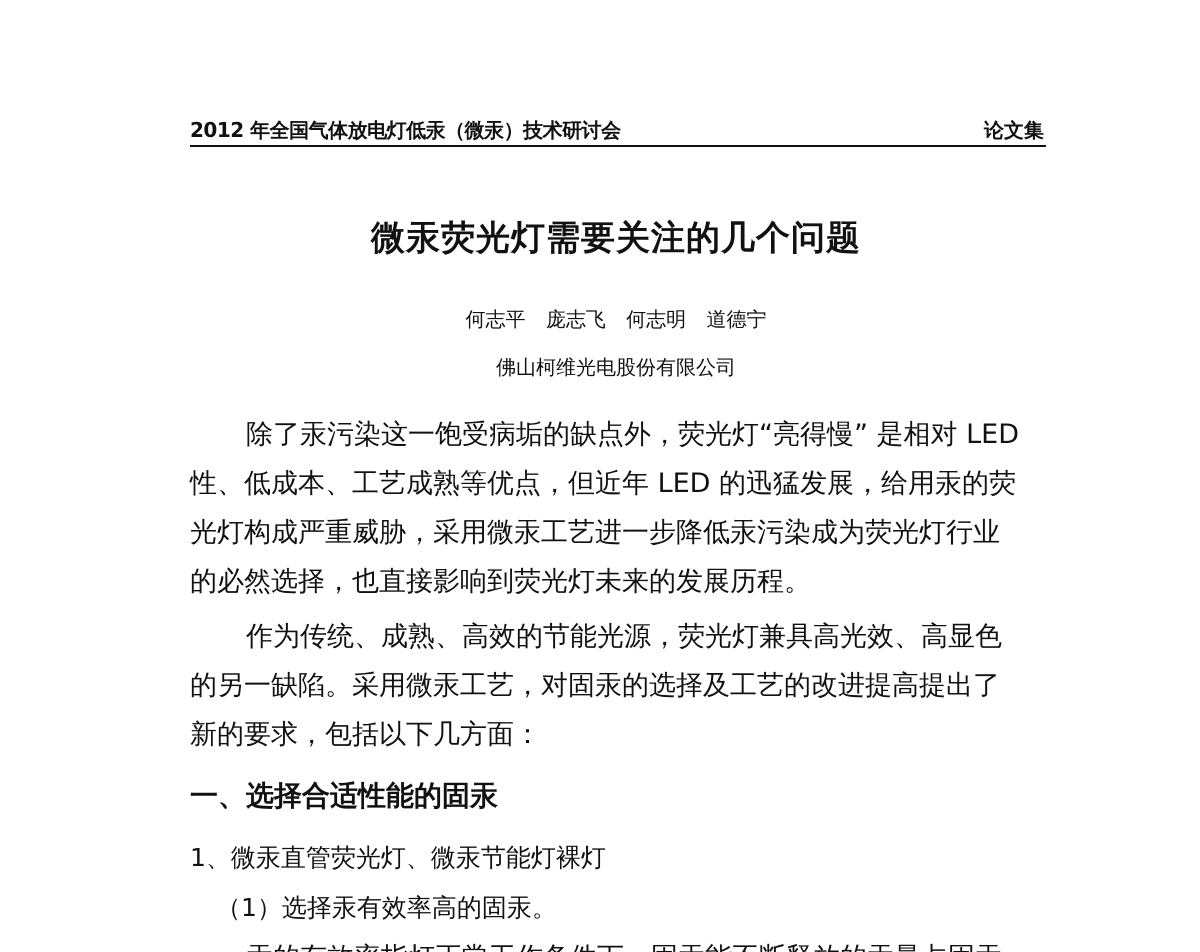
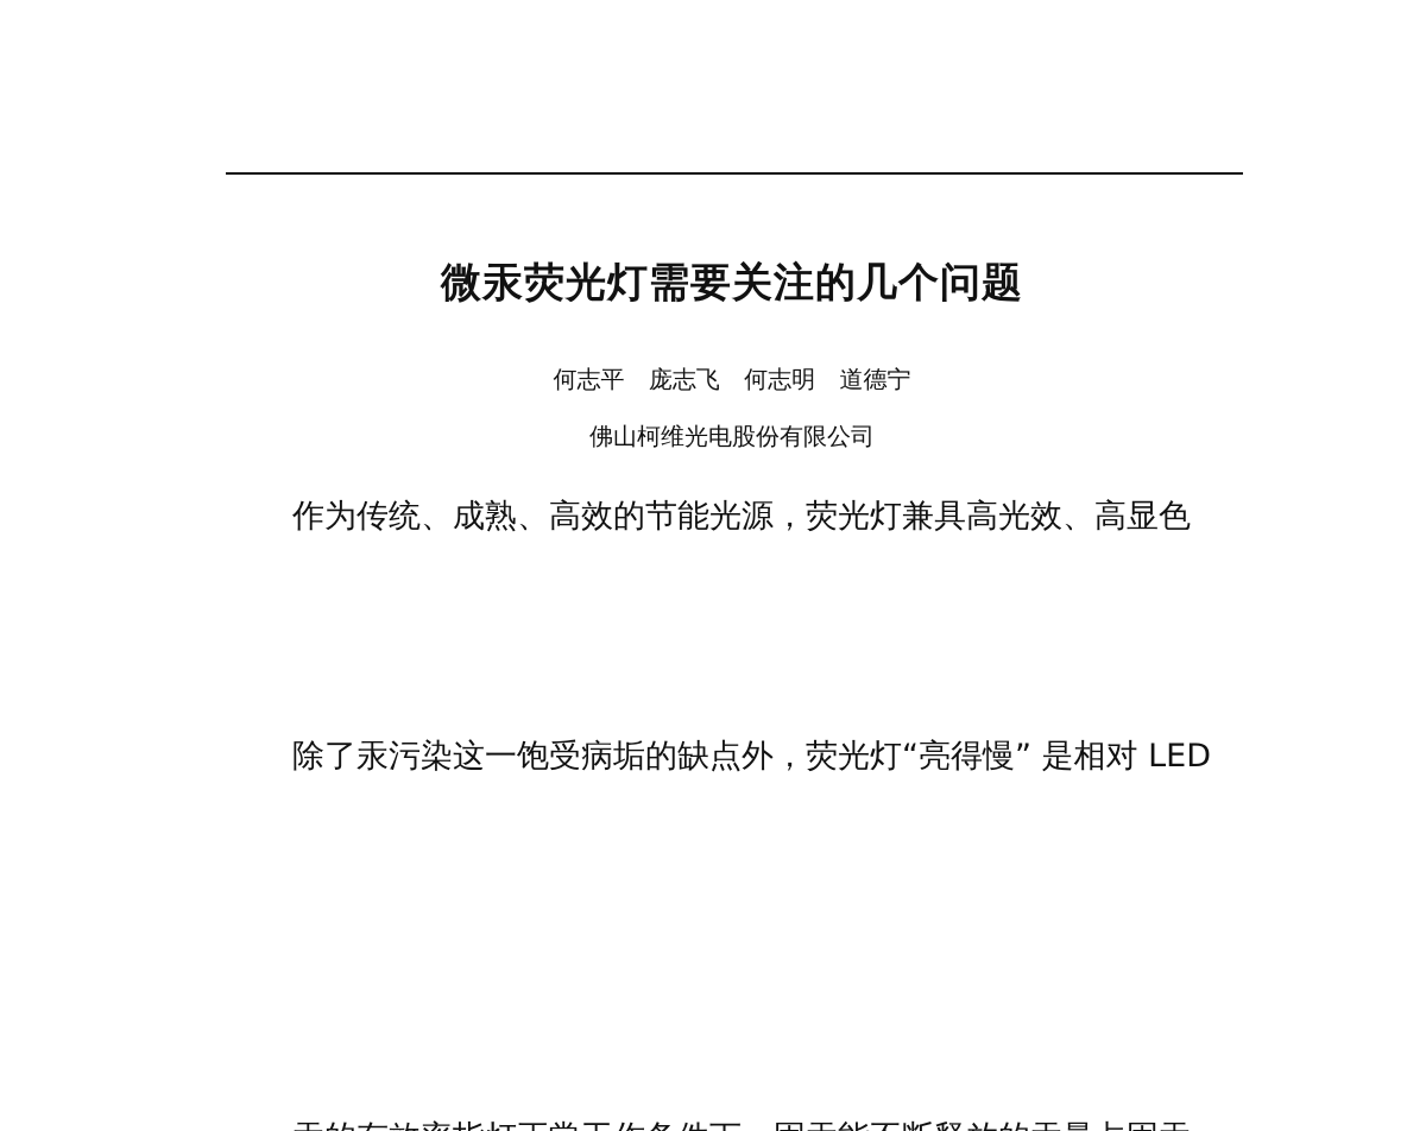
- 2012 年全国气体放电灯低汞（微汞）技术研讨会
- 论文集
  微汞荧光灯需要关注的几个问题
  何志平 庞志飞 何志明 道德宁
  佛山柯维光电股份有限公司
- 除了汞污染这一饱受病垢的缺点外，荧光灯“亮得慢” 是相对 LED
+ 作为传统、成熟、高效的节能光源，荧光灯兼具高光效、高显色
- 性、低成本、工艺成熟等优点，但近年 LED 的迅猛发展，给用汞的荧
- 光灯构成严重威胁，采用微汞工艺进一步降低汞污染成为荧光灯行业
- 的必然选择，也直接影响到荧光灯未来的发展历程。
- 作为传统、成熟、高效的节能光源，荧光灯兼具高光效、高显色
+ 除了汞污染这一饱受病垢的缺点外，荧光灯“亮得慢” 是相对 LED
- 的另一缺陷。采用微汞工艺，对固汞的选择及工艺的改进提高提出了
- 新的要求，包括以下几方面：
- 一、选择合适性能的固汞
- 1、微汞直管荧光灯、微汞节能灯裸灯
- （1）选择汞有效率高的固汞。
